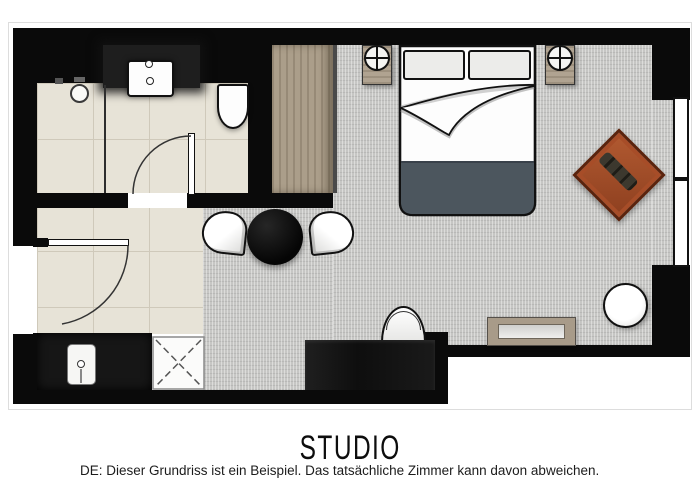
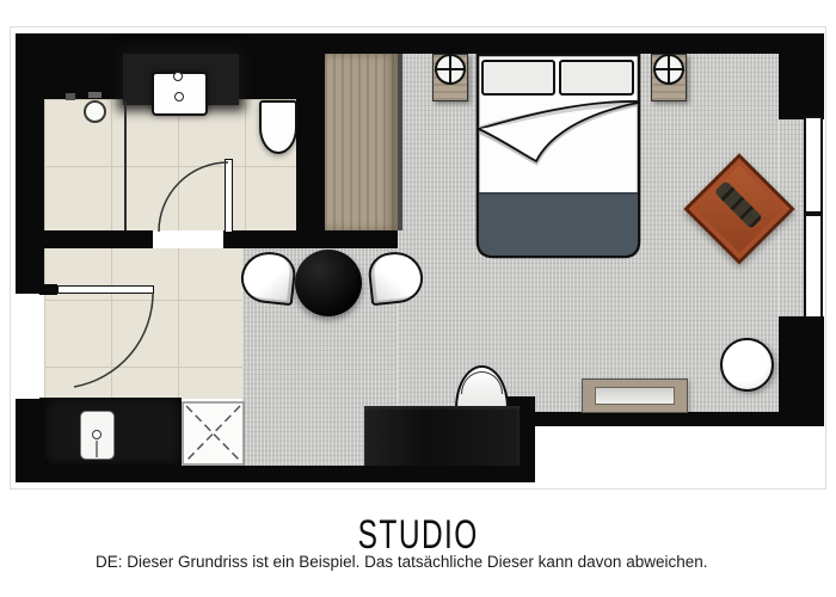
  STUDIO
- DE: Dieser Grundriss ist ein Beispiel. Das tatsächliche Zimmer kann davon abweichen.
+ DE: Dieser Grundriss ist ein Beispiel. Das tatsächliche Dieser kann davon abweichen.
